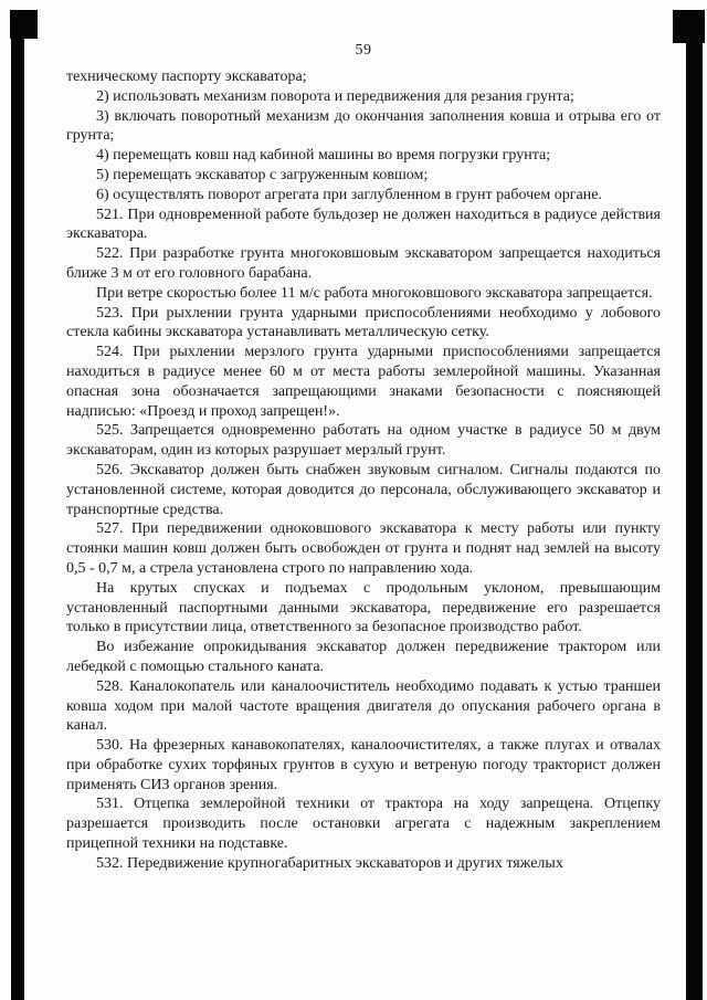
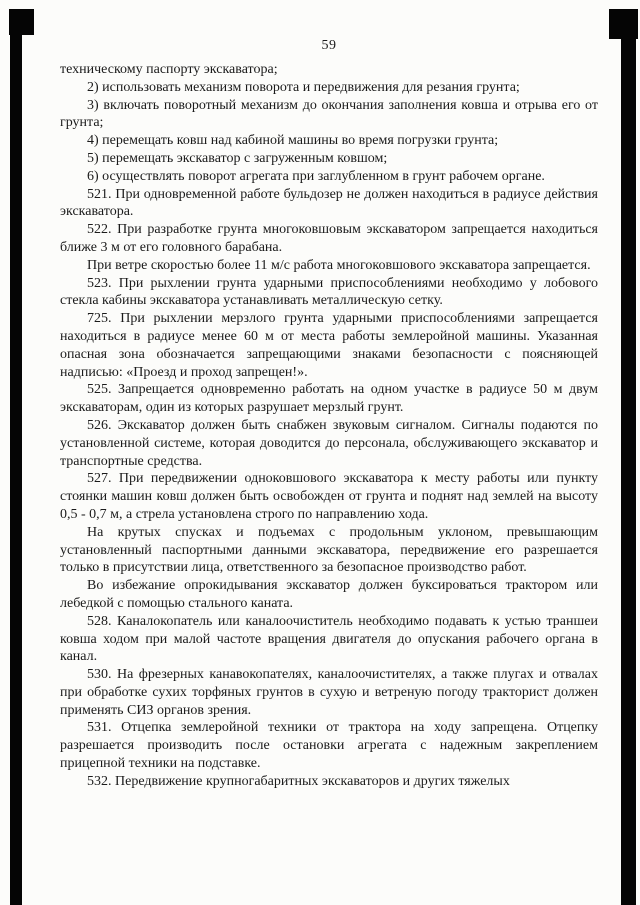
  59
  техническому паспорту экскаватора;
  2) использовать механизм поворота и передвижения для резания грунта;
  3) включать поворотный механизм до окончания заполнения ковша и отрыва его от грунта;
  4) перемещать ковш над кабиной машины во время погрузки грунта;
  5) перемещать экскаватор с загруженным ковшом;
  6) осуществлять поворот агрегата при заглубленном в грунт рабочем органе.
  521. При одновременной работе бульдозер не должен находиться в радиусе действия экскаватора.
  522. При разработке грунта многоковшовым экскаватором запрещается находиться ближе 3 м от его головного барабана.
  При ветре скоростью более 11 м/с работа многоковшового экскаватора запрещается.
  523. При рыхлении грунта ударными приспособлениями необходимо у лобового стекла кабины экскаватора устанавливать металлическую сетку.
- 524. При рыхлении мерзлого грунта ударными приспособлениями запрещается находиться в радиусе менее 60 м от места работы землеройной машины. Указанная опасная зона обозначается запрещающими знаками безопасности с поясняющей надписью: «Проезд и проход запрещен!».
+ 725. При рыхлении мерзлого грунта ударными приспособлениями запрещается находиться в радиусе менее 60 м от места работы землеройной машины. Указанная опасная зона обозначается запрещающими знаками безопасности с поясняющей надписью: «Проезд и проход запрещен!».
  525. Запрещается одновременно работать на одном участке в радиусе 50 м двум экскаваторам, один из которых разрушает мерзлый грунт.
  526. Экскаватор должен быть снабжен звуковым сигналом. Сигналы подаются по установленной системе, которая доводится до персонала, обслуживающего экскаватор и транспортные средства.
  527. При передвижении одноковшового экскаватора к месту работы или пункту стоянки машин ковш должен быть освобожден от грунта и поднят над землей на высоту 0,5 - 0,7 м, а стрела установлена строго по направлению хода.
  На крутых спусках и подъемах с продольным уклоном, превышающим установленный паспортными данными экскаватора, передвижение его разрешается только в присутствии лица, ответственного за безопасное производство работ.
- Во избежание опрокидывания экскаватор должен передвижение трактором или лебедкой с помощью стального каната.
+ Во избежание опрокидывания экскаватор должен буксироваться трактором или лебедкой с помощью стального каната.
  528. Каналокопатель или каналоочиститель необходимо подавать к устью траншеи ковша ходом при малой частоте вращения двигателя до опускания рабочего органа в канал.
  530. На фрезерных канавокопателях, каналоочистителях, а также плугах и отвалах при обработке сухих торфяных грунтов в сухую и ветреную погоду тракторист должен применять СИЗ органов зрения.
  531. Отцепка землеройной техники от трактора на ходу запрещена. Отцепку разрешается производить после остановки агрегата с надежным закреплением прицепной техники на подставке.
  532. Передвижение крупногабаритных экскаваторов и других тяжелых
